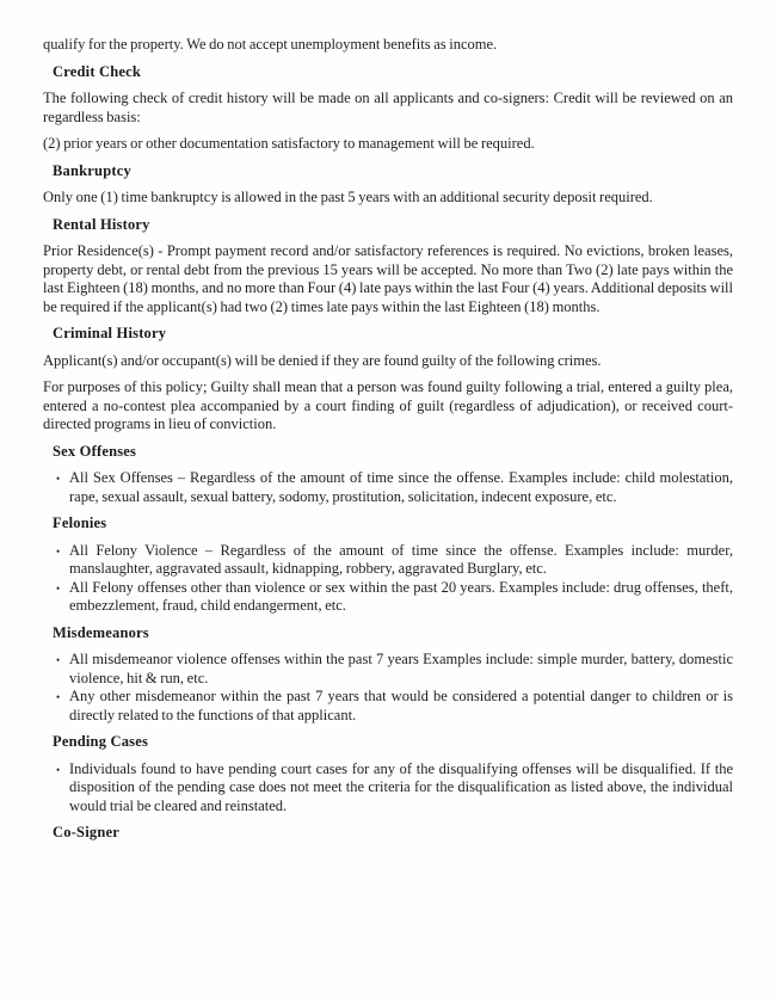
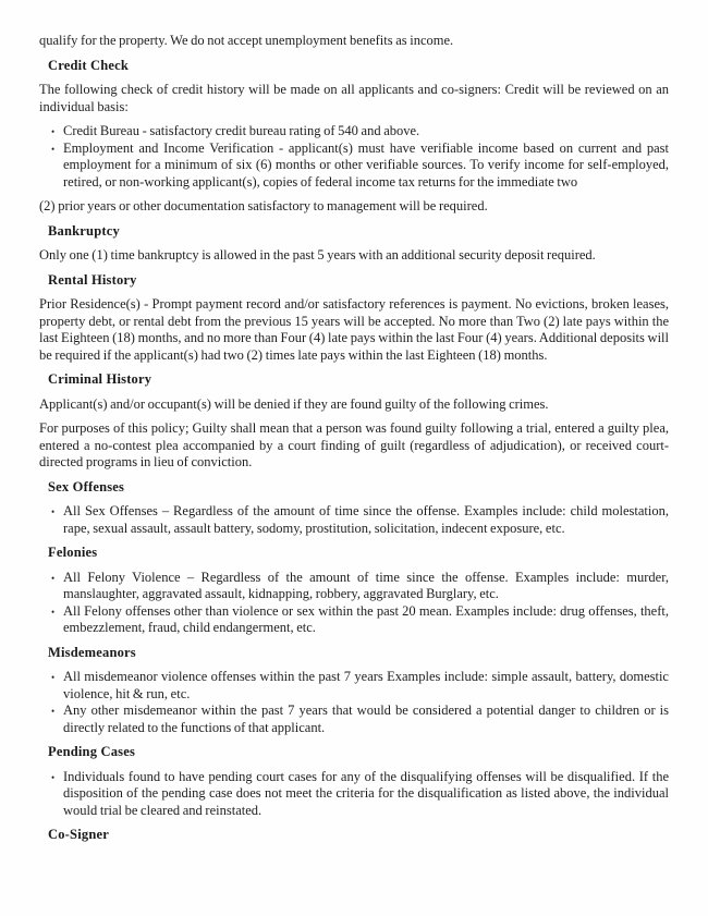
  qualify for the property. We do not accept unemployment benefits as income.
  Credit Check
- The following check of credit history will be made on all applicants and co-signers: Credit will be reviewed on an regardless basis:
+ The following check of credit history will be made on all applicants and co-signers: Credit will be reviewed on an individual basis:
+ Credit Bureau - satisfactory credit bureau rating of 540 and above.
+ Employment and Income Verification - applicant(s) must have verifiable income based on current and past employment for a minimum of six (6) months or other verifiable sources. To verify income for self-employed, retired, or non-working applicant(s), copies of federal income tax returns for the immediate two
  (2) prior years or other documentation satisfactory to management will be required.
  Bankruptcy
  Only one (1) time bankruptcy is allowed in the past 5 years with an additional security deposit required.
  Rental History
- Prior Residence(s) - Prompt payment record and/or satisfactory references is required. No evictions, broken leases, property debt, or rental debt from the previous 15 years will be accepted. No more than Two (2) late pays within the last Eighteen (18) months, and no more than Four (4) late pays within the last Four (4) years. Additional deposits will be required if the applicant(s) had two (2) times late pays within the last Eighteen (18) months.
+ Prior Residence(s) - Prompt payment record and/or satisfactory references is payment. No evictions, broken leases, property debt, or rental debt from the previous 15 years will be accepted. No more than Two (2) late pays within the last Eighteen (18) months, and no more than Four (4) late pays within the last Four (4) years. Additional deposits will be required if the applicant(s) had two (2) times late pays within the last Eighteen (18) months.
  Criminal History
  Applicant(s) and/or occupant(s) will be denied if they are found guilty of the following crimes.
  For purposes of this policy; Guilty shall mean that a person was found guilty following a trial, entered a guilty plea, entered a no-contest plea accompanied by a court finding of guilt (regardless of adjudication), or received court-directed programs in lieu of conviction.
  Sex Offenses
- All Sex Offenses – Regardless of the amount of time since the offense. Examples include: child molestation, rape, sexual assault, sexual battery, sodomy, prostitution, solicitation, indecent exposure, etc.
+ All Sex Offenses – Regardless of the amount of time since the offense. Examples include: child molestation, rape, sexual assault, assault battery, sodomy, prostitution, solicitation, indecent exposure, etc.
  Felonies
  All Felony Violence – Regardless of the amount of time since the offense. Examples include: murder, manslaughter, aggravated assault, kidnapping, robbery, aggravated Burglary, etc.
- All Felony offenses other than violence or sex within the past 20 years. Examples include: drug offenses, theft, embezzlement, fraud, child endangerment, etc.
+ All Felony offenses other than violence or sex within the past 20 mean. Examples include: drug offenses, theft, embezzlement, fraud, child endangerment, etc.
  Misdemeanors
- All misdemeanor violence offenses within the past 7 years Examples include: simple murder, battery, domestic violence, hit & run, etc.
+ All misdemeanor violence offenses within the past 7 years Examples include: simple assault, battery, domestic violence, hit & run, etc.
  Any other misdemeanor within the past 7 years that would be considered a potential danger to children or is directly related to the functions of that applicant.
  Pending Cases
  Individuals found to have pending court cases for any of the disqualifying offenses will be disqualified. If the disposition of the pending case does not meet the criteria for the disqualification as listed above, the individual would trial be cleared and reinstated.
  Co-Signer
